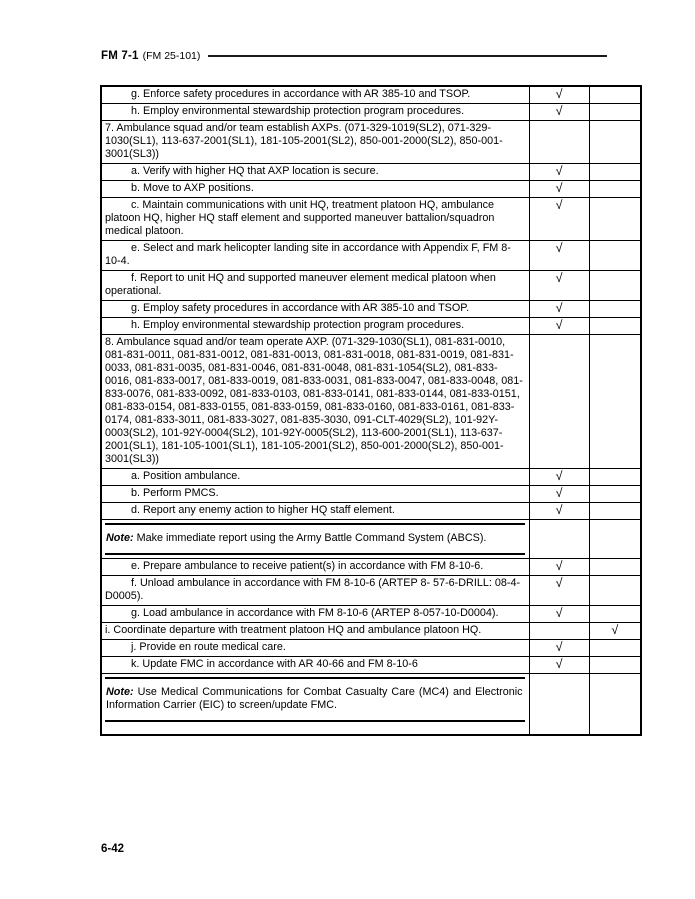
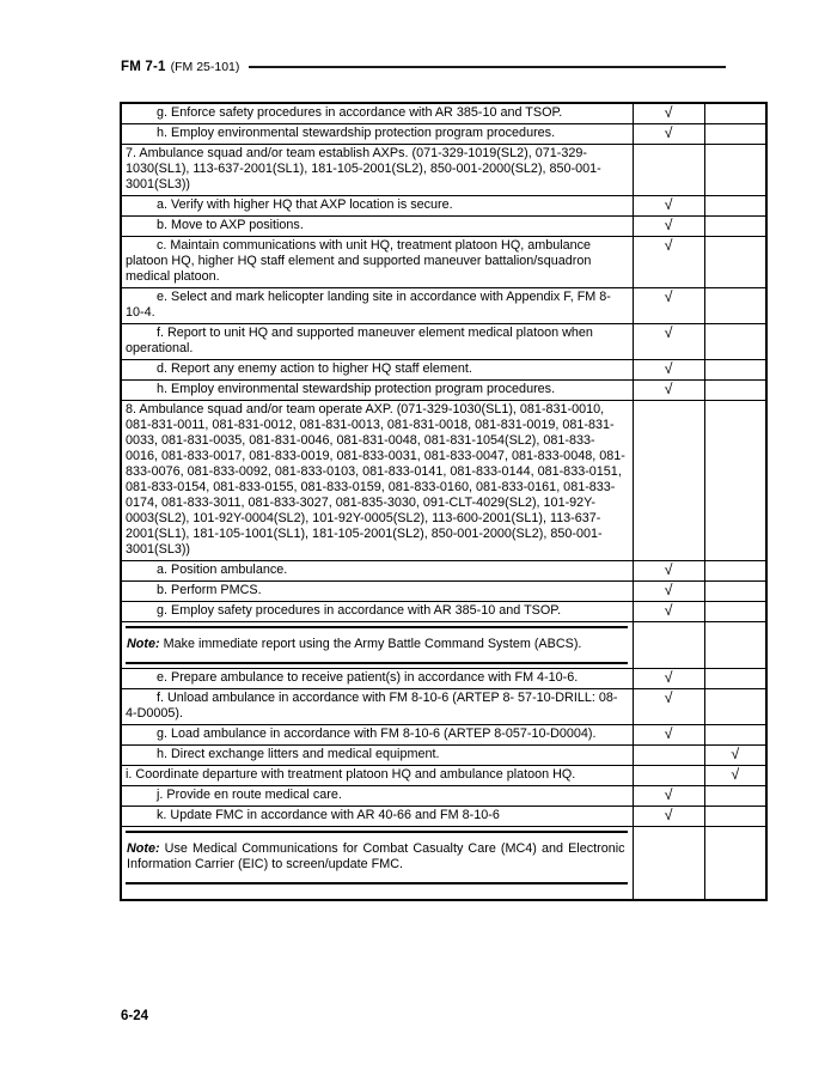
  FM 7-1
  (FM 25-101)
  g. Enforce safety procedures in accordance with AR 385-10 and TSOP.	√
  h. Employ environmental stewardship protection program procedures.	√
  7. Ambulance squad and/or team establish AXPs. (071-329-1019(SL2), 071-329-1030(SL1), 113-637-2001(SL1), 181-105-2001(SL2), 850-001-2000(SL2), 850-001-3001(SL3))
  a. Verify with higher HQ that AXP location is secure.	√
  b. Move to AXP positions.	√
  c. Maintain communications with unit HQ, treatment platoon HQ, ambulance platoon HQ, higher HQ staff element and supported maneuver battalion/squadron medical platoon.	√
  e. Select and mark helicopter landing site in accordance with Appendix F, FM 8-10-4.	√
  f. Report to unit HQ and supported maneuver element medical platoon when operational.	√
- g. Employ safety procedures in accordance with AR 385-10 and TSOP.	√
+ d. Report any enemy action to higher HQ staff element.	√
  h. Employ environmental stewardship protection program procedures.	√
  8. Ambulance squad and/or team operate AXP. (071-329-1030(SL1), 081-831-0010, 081-831-0011, 081-831-0012, 081-831-0013, 081-831-0018, 081-831-0019, 081-831-0033, 081-831-0035, 081-831-0046, 081-831-0048, 081-831-1054(SL2), 081-833-0016, 081-833-0017, 081-833-0019, 081-833-0031, 081-833-0047, 081-833-0048, 081-833-0076, 081-833-0092, 081-833-0103, 081-833-0141, 081-833-0144, 081-833-0151, 081-833-0154, 081-833-0155, 081-833-0159, 081-833-0160, 081-833-0161, 081-833-0174, 081-833-3011, 081-833-3027, 081-835-3030, 091-CLT-4029(SL2), 101-92Y-0003(SL2), 101-92Y-0004(SL2), 101-92Y-0005(SL2), 113-600-2001(SL1), 113-637-2001(SL1), 181-105-1001(SL1), 181-105-2001(SL2), 850-001-2000(SL2), 850-001-3001(SL3))
  a. Position ambulance.	√
  b. Perform PMCS.	√
- d. Report any enemy action to higher HQ staff element.	√
+ g. Employ safety procedures in accordance with AR 385-10 and TSOP.	√
  Note: Make immediate report using the Army Battle Command System (ABCS).
- e. Prepare ambulance to receive patient(s) in accordance with FM 8-10-6.	√
+ e. Prepare ambulance to receive patient(s) in accordance with FM 4-10-6.	√
- f. Unload ambulance in accordance with FM 8-10-6 (ARTEP 8- 57-6-DRILL: 08-4-D0005).	√
+ f. Unload ambulance in accordance with FM 8-10-6 (ARTEP 8- 57-10-DRILL: 08-4-D0005).	√
  g. Load ambulance in accordance with FM 8-10-6 (ARTEP 8-057-10-D0004).	√
+ h. Direct exchange litters and medical equipment.		√
  i. Coordinate departure with treatment platoon HQ and ambulance platoon HQ.		√
  j. Provide en route medical care.	√
  k. Update FMC in accordance with AR 40-66 and FM 8-10-6	√
  Note: Use Medical Communications for Combat Casualty Care (MC4) and Electronic Information Carrier (EIC) to screen/update FMC.
- 6-42
+ 6-24
